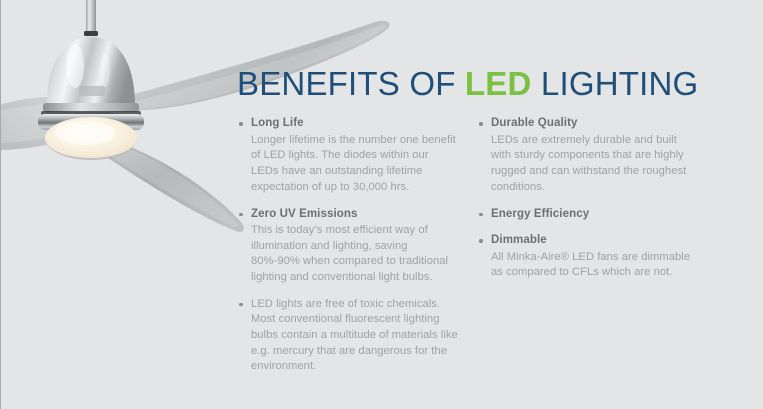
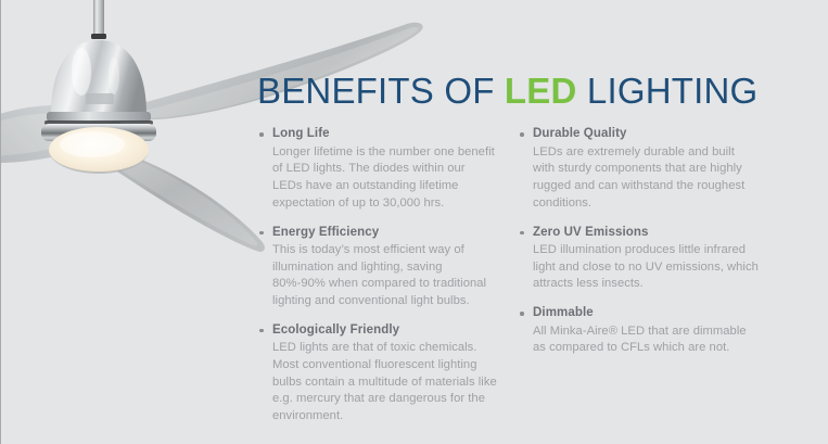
  BENEFITS OF LED LIGHTING
  Long Life
  Longer lifetime is the number one benefit of LED lights. The diodes within our LEDs have an outstanding lifetime expectation of up to 30,000 hrs.
- Zero UV Emissions
+ Energy Efficiency
  This is today’s most efficient way of illumination and lighting, saving 80%-90% when compared to traditional lighting and conventional light bulbs.
+ Ecologically Friendly
- LED lights are free of toxic chemicals. Most conventional fluorescent lighting bulbs contain a multitude of materials like e.g. mercury that are dangerous for the environment.
+ LED lights are that of toxic chemicals. Most conventional fluorescent lighting bulbs contain a multitude of materials like e.g. mercury that are dangerous for the environment.
  Durable Quality
  LEDs are extremely durable and built with sturdy components that are highly rugged and can withstand the roughest conditions.
- Energy Efficiency
+ Zero UV Emissions
+ LED illumination produces little infrared light and close to no UV emissions, which attracts less insects.
  Dimmable
- All Minka-Aire® LED fans are dimmable as compared to CFLs which are not.
+ All Minka-Aire® LED that are dimmable as compared to CFLs which are not.
